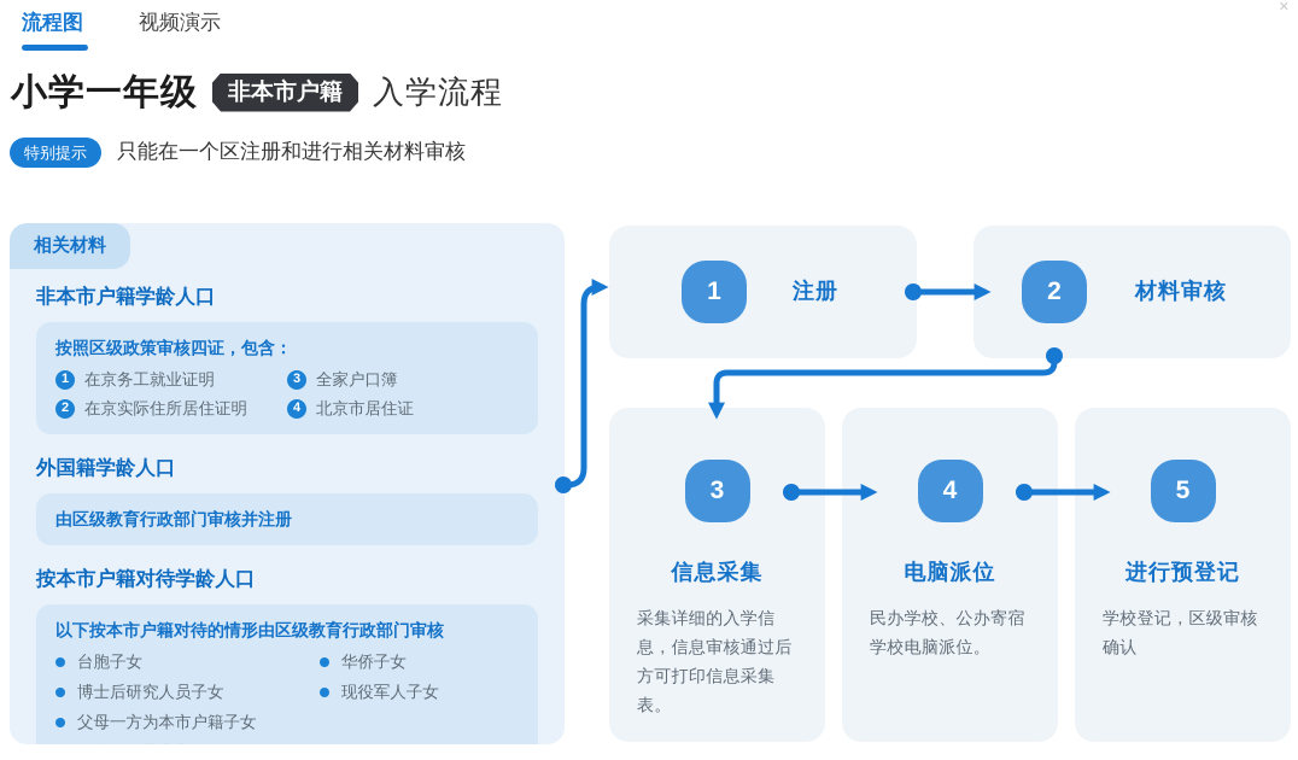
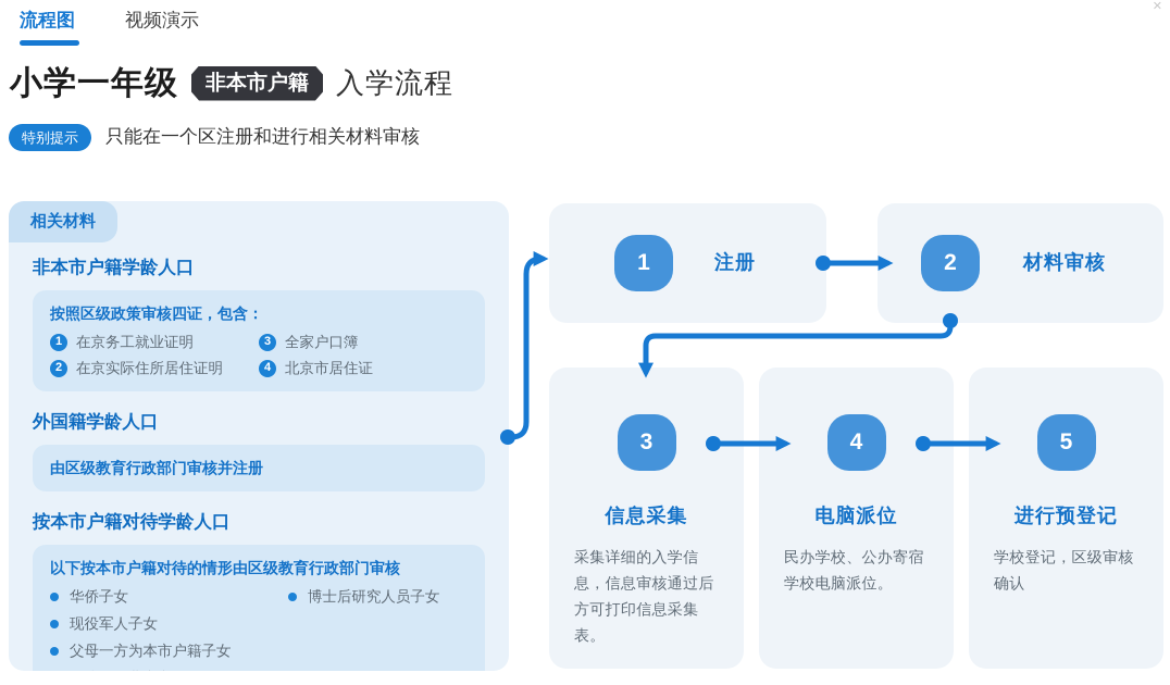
  流程图
  视频演示
  ✕
  小学一年级
  非本市户籍
  入学流程
  特别提示
  只能在一个区注册和进行相关材料审核
  相关材料
  非本市户籍学龄人口
  按照区级政策审核四证，包含：
  1
  在京务工就业证明
  3
  全家户口簿
  2
  在京实际住所居住证明
  4
  北京市居住证
  外国籍学龄人口
  由区级教育行政部门审核并注册
  按本市户籍对待学龄人口
  以下按本市户籍对待的情形由区级教育行政部门审核
- 台胞子女
  华侨子女
  博士后研究人员子女
  现役军人子女
  父母一方为本市户籍子女
  1
  注册
  2
  材料审核
  3
  信息采集
  采集详细的入学信息，信息审核通过后方可打印信息采集表。
  4
  电脑派位
  民办学校、公办寄宿学校电脑派位。
  5
  进行预登记
  学校登记，区级审核确认
